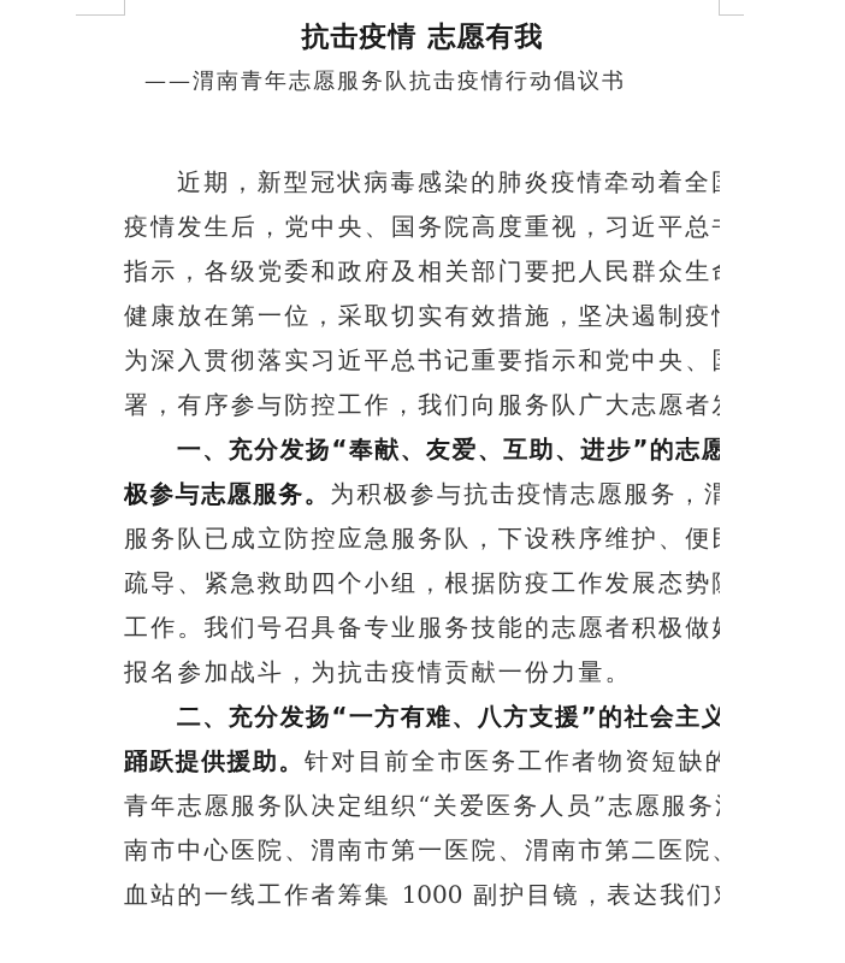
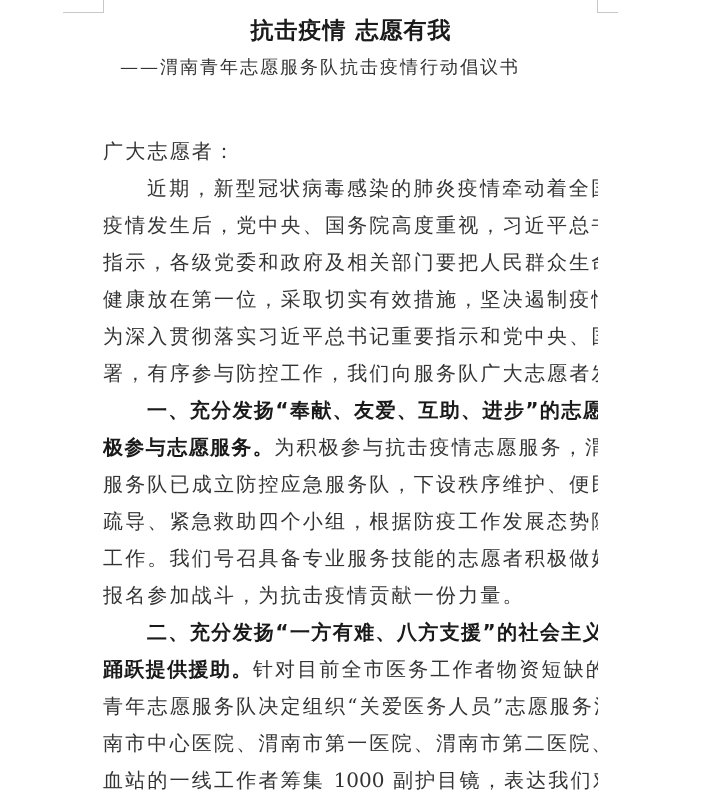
  抗击疫情 志愿有我
  ——渭南青年志愿服务队抗击疫情行动倡议书
+ 广大志愿者：
  近期，新型冠状病毒感染的肺炎疫情牵动着全
  疫情发生后，党中央、国务院高度重视，习近平总
  指示，各级党委和政府及相关部门要把人民群众生
  健康放在第一位，采取切实有效措施，坚决遏制疫
  为深入贯彻落实习近平总书记重要指示和党中央、
  署，有序参与防控工作，我们向服务队广大志愿者
  一、充分发扬“奉献、友爱、互助、进步”的志愿
  极参与志愿服务。为积极参与抗击疫情志愿服务，渭
  服务队已成立防控应急服务队，下设秩序维护、便
  疏导、紧急救助四个小组，根据防疫工作发展态势
  工作。我们号召具备专业服务技能的志愿者积极做
  报名参加战斗，为抗击疫情贡献一份力量。
  二、充分发扬“一方有难、八方支援”的社会主义
  踊跃提供援助。针对目前全市医务工作者物资短缺的
  青年志愿服务队决定组织“关爱医务人员”志愿服务
  南市中心医院、渭南市第一医院、渭南市第二医院
  血站的一线工作者筹集 1000 副护目镜，表达我们
